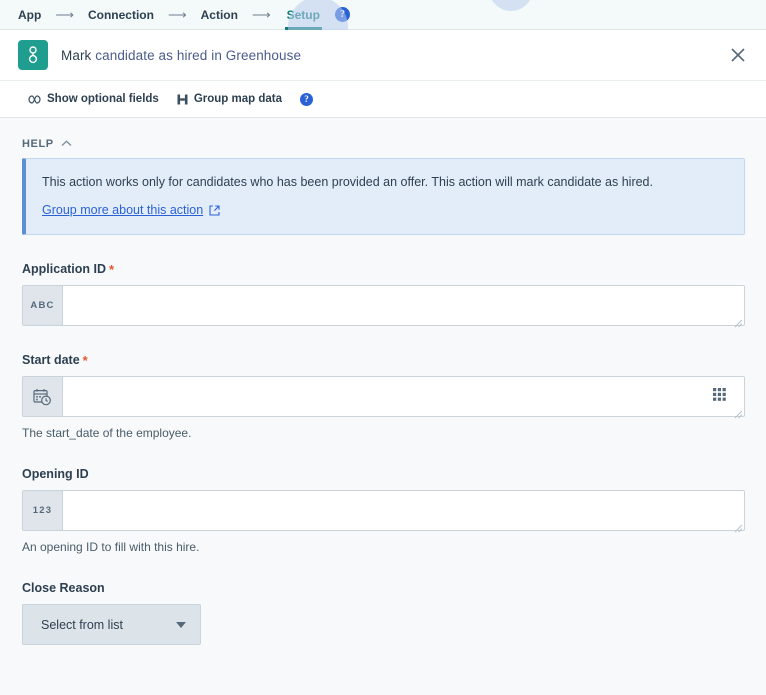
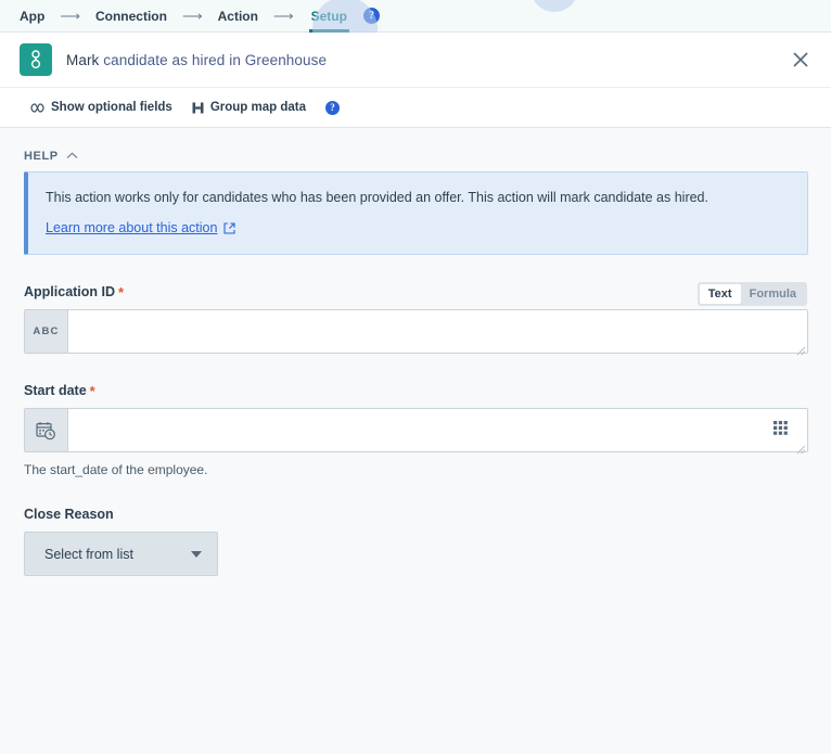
  App
  ⟶
  Connection
  ⟶
  Action
  ⟶
  Setup
  ?
  Mark candidate as hired in Greenhouse
  Show optional fields
  Group map data
  ?
  HELP
  This action works only for candidates who has been provided an offer. This action will mark candidate as hired.
- Group more about this action
+ Learn more about this action
  Application ID
  *
+ Text
+ Formula
  ABC
  Start date
  *
  The start_date of the employee.
- Opening ID
- 123
- An opening ID to fill with this hire.
  Close Reason
  Select from list
